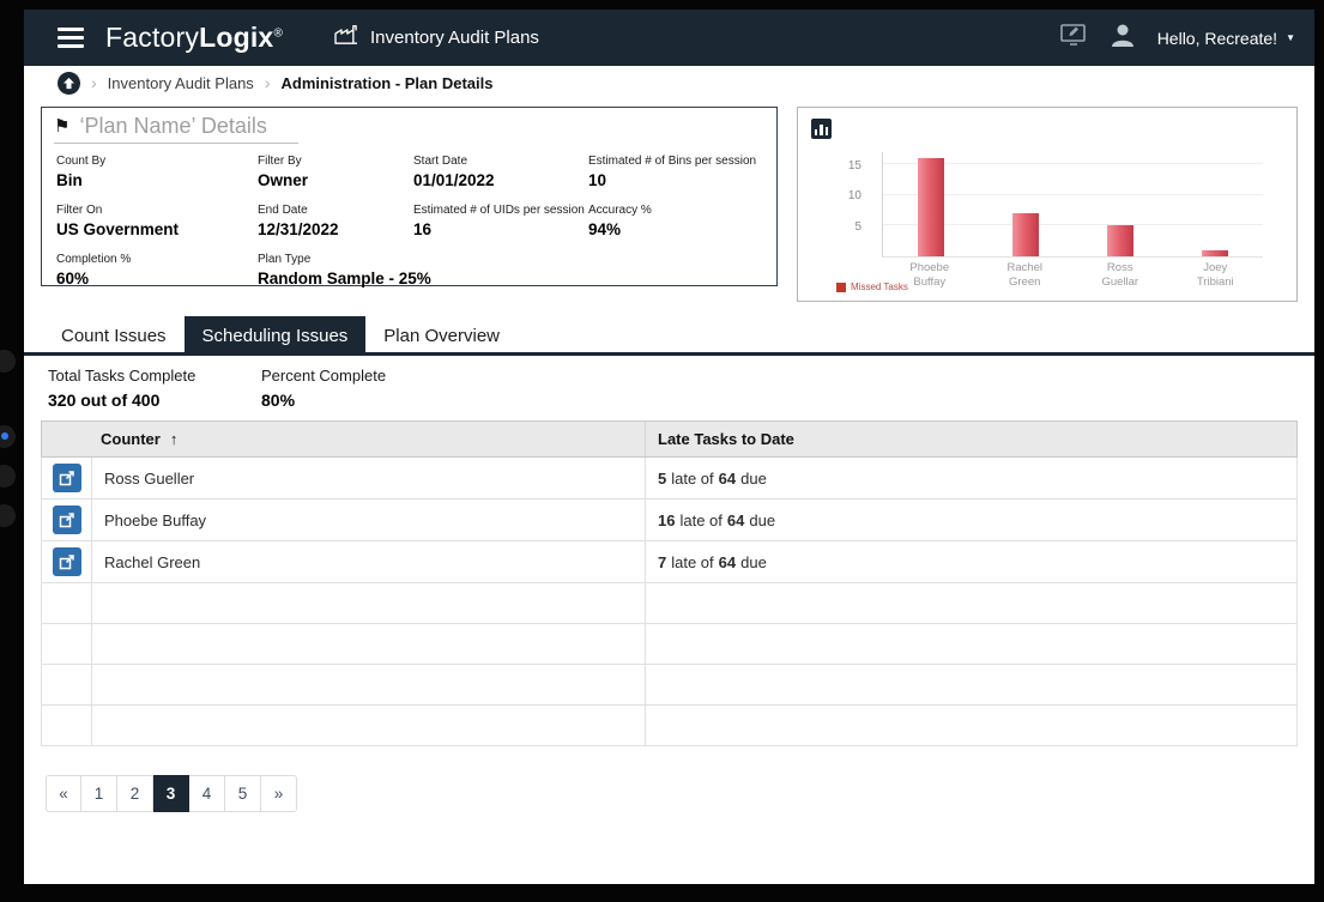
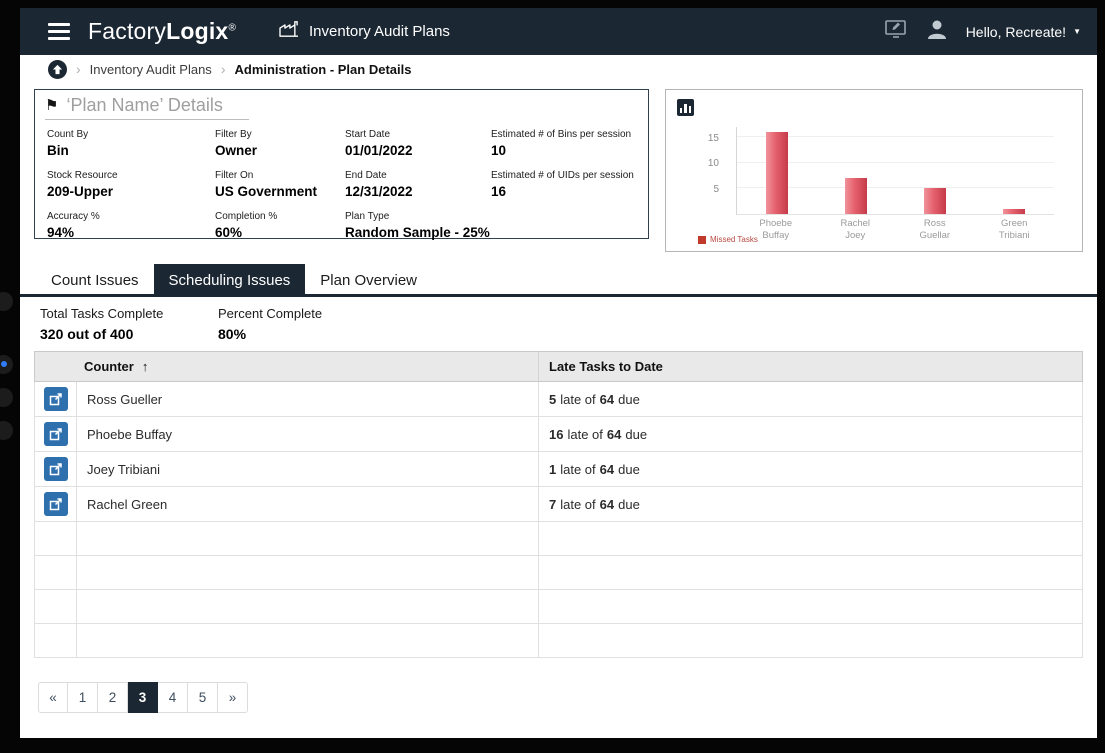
  FactoryLogix®
  Inventory Audit Plans
  Hello, Recreate!
  ▼
  ›
  Inventory Audit Plans
  ›
  Administration - Plan Details
  ⚑
  ‘Plan Name’ Details
  Count By
  Bin
  Filter By
  Owner
  Start Date
  01/01/2022
  Estimated # of Bins per session
  10
+ Stock Resource
+ 209-Upper
  Filter On
  US Government
  End Date
  12/31/2022
  Estimated # of UIDs per session
  16
  Accuracy %
  94%
  Completion %
  60%
  Plan Type
  Random Sample - 25%
  15
  10
  5
  Phoebe
  Buffay
  Rachel
- Green
+ Joey
  Ross
  Guellar
- Joey
+ Green
  Tribiani
  Missed Tasks
  Count Issues
  Scheduling Issues
  Plan Overview
  Total Tasks Complete
  320 out of 400
  Percent Complete
  80%
  Counter ↑	Late Tasks to Date
  	Ross Gueller	5 late of 64 due
  	Phoebe Buffay	16 late of 64 due
+ 	Joey Tribiani	1 late of 64 due
  	Rachel Green	7 late of 64 due
  «
  1
  2
  3
  4
  5
  »
